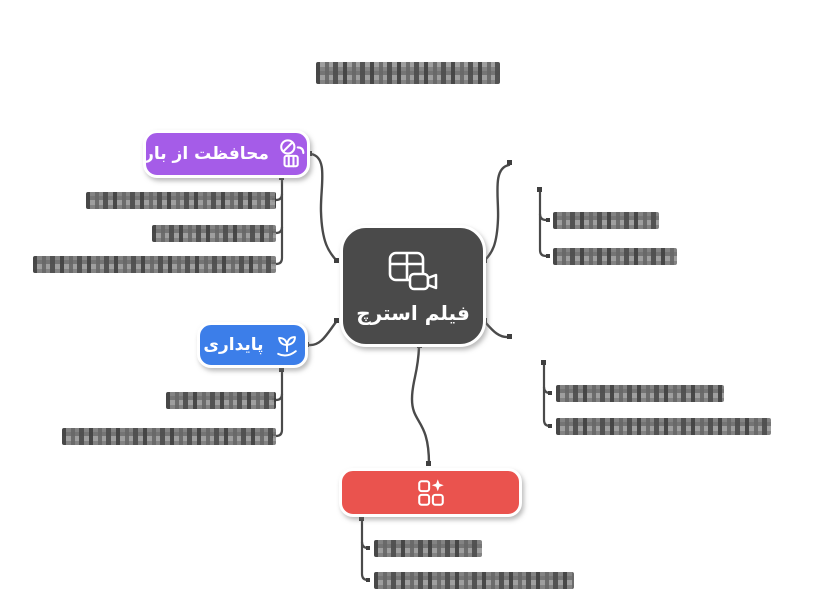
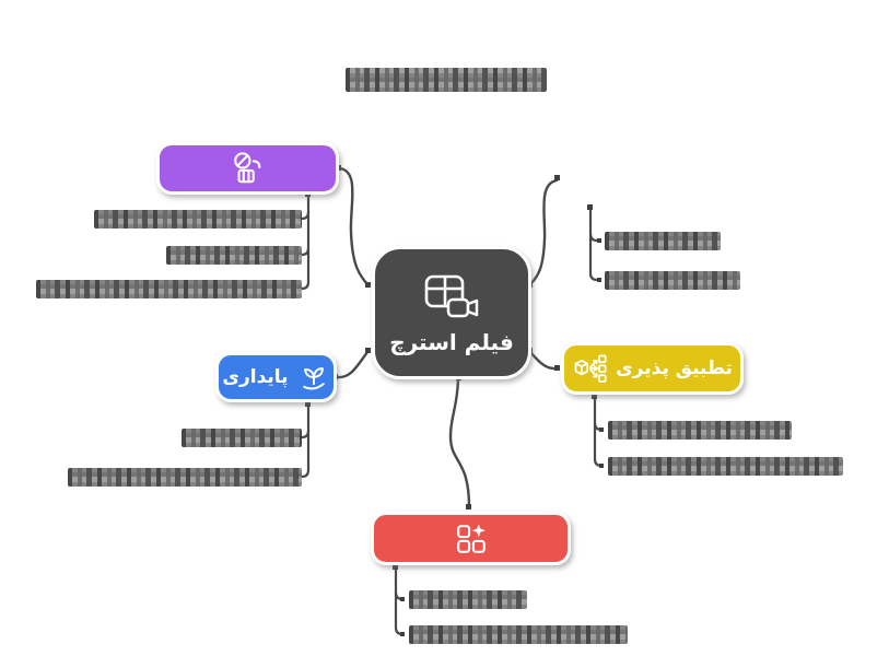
  فیلم استرچ
- محافظت از بار
  پایداری
+ تطبیق پذیری
